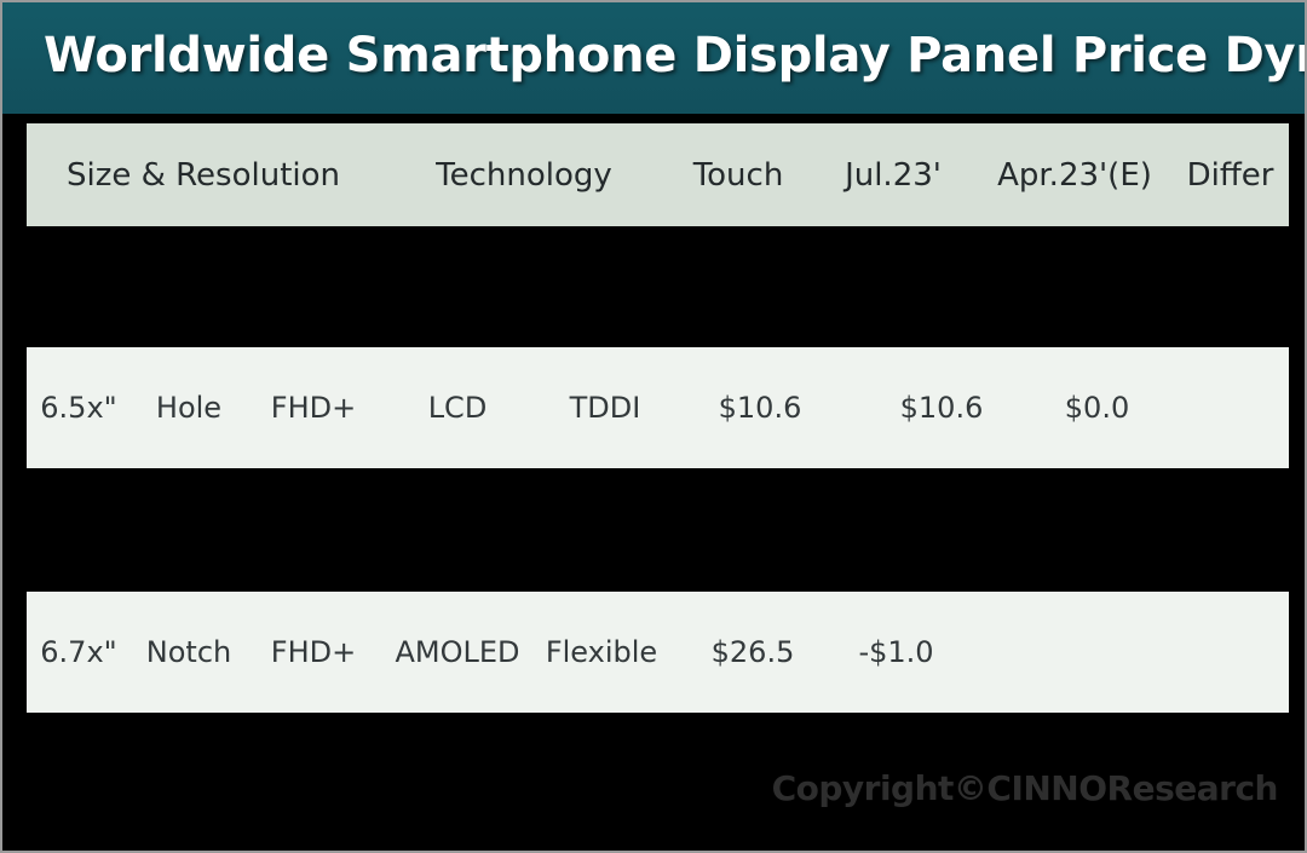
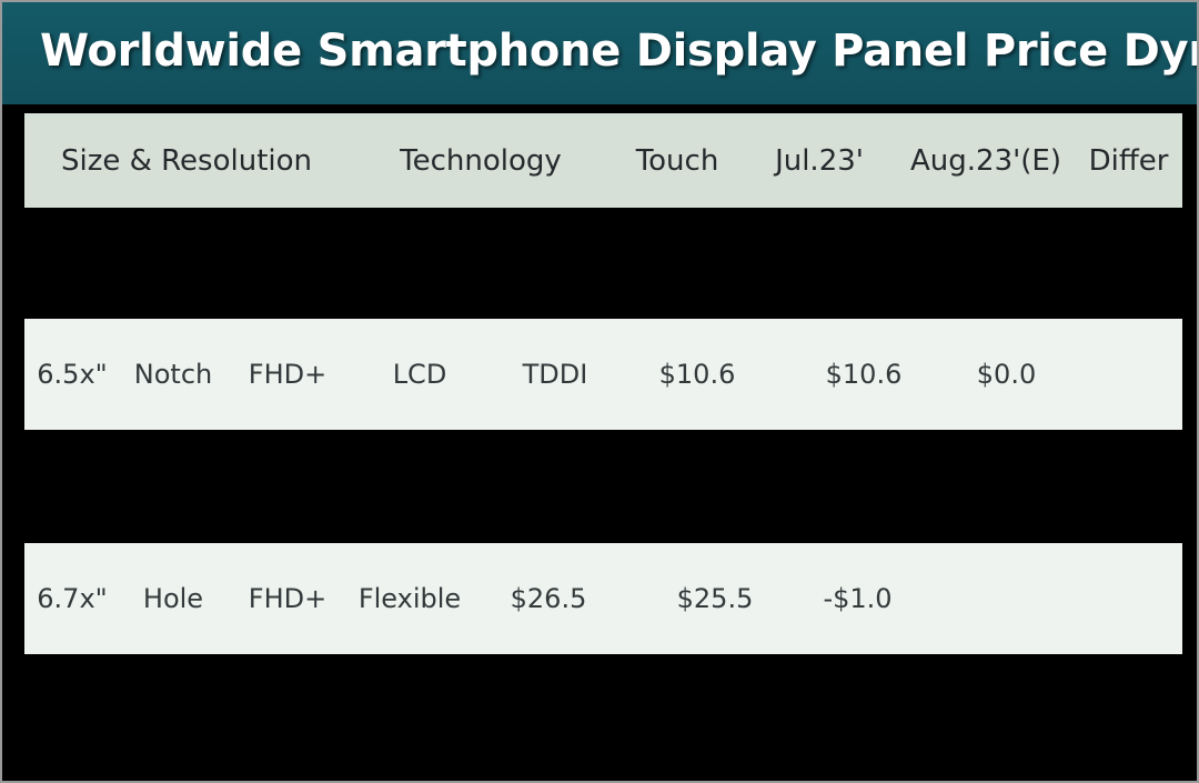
  Worldwide Smartphone Display Panel Price Dy
  Size & Resolution
  Technology
  Touch
  Jul.23'
- Apr.23'(E)
+ Aug.23'(E)
  Differ
  6.5x"
- Hole
+ Notch
  FHD+
  LCD
  TDDI
  $10.6
  $10.6
  $0.0
  6.7x"
- Notch
+ Hole
  FHD+
- AMOLED
  Flexible
  $26.5
+ $25.5
  -$1.0
- Copyright©CINNOResearch
